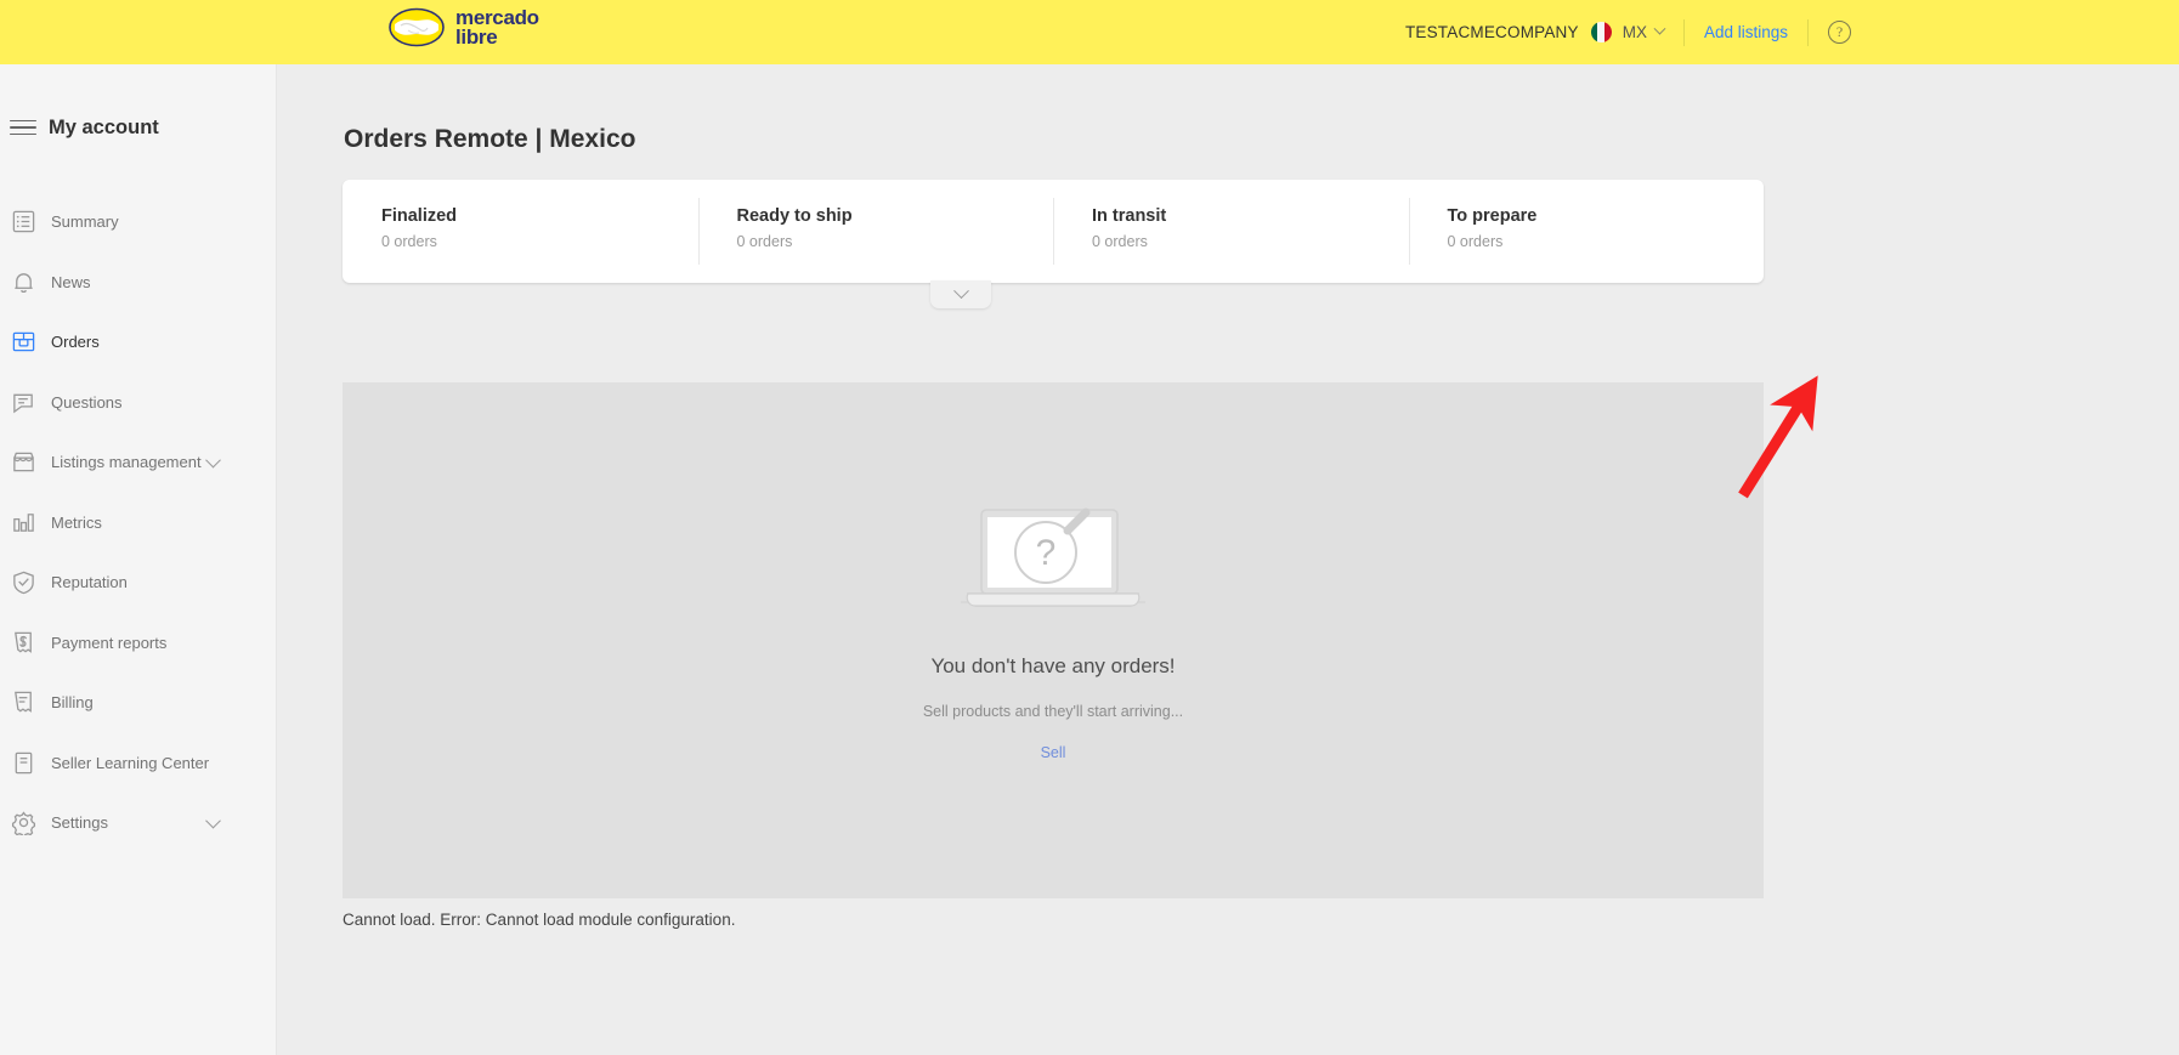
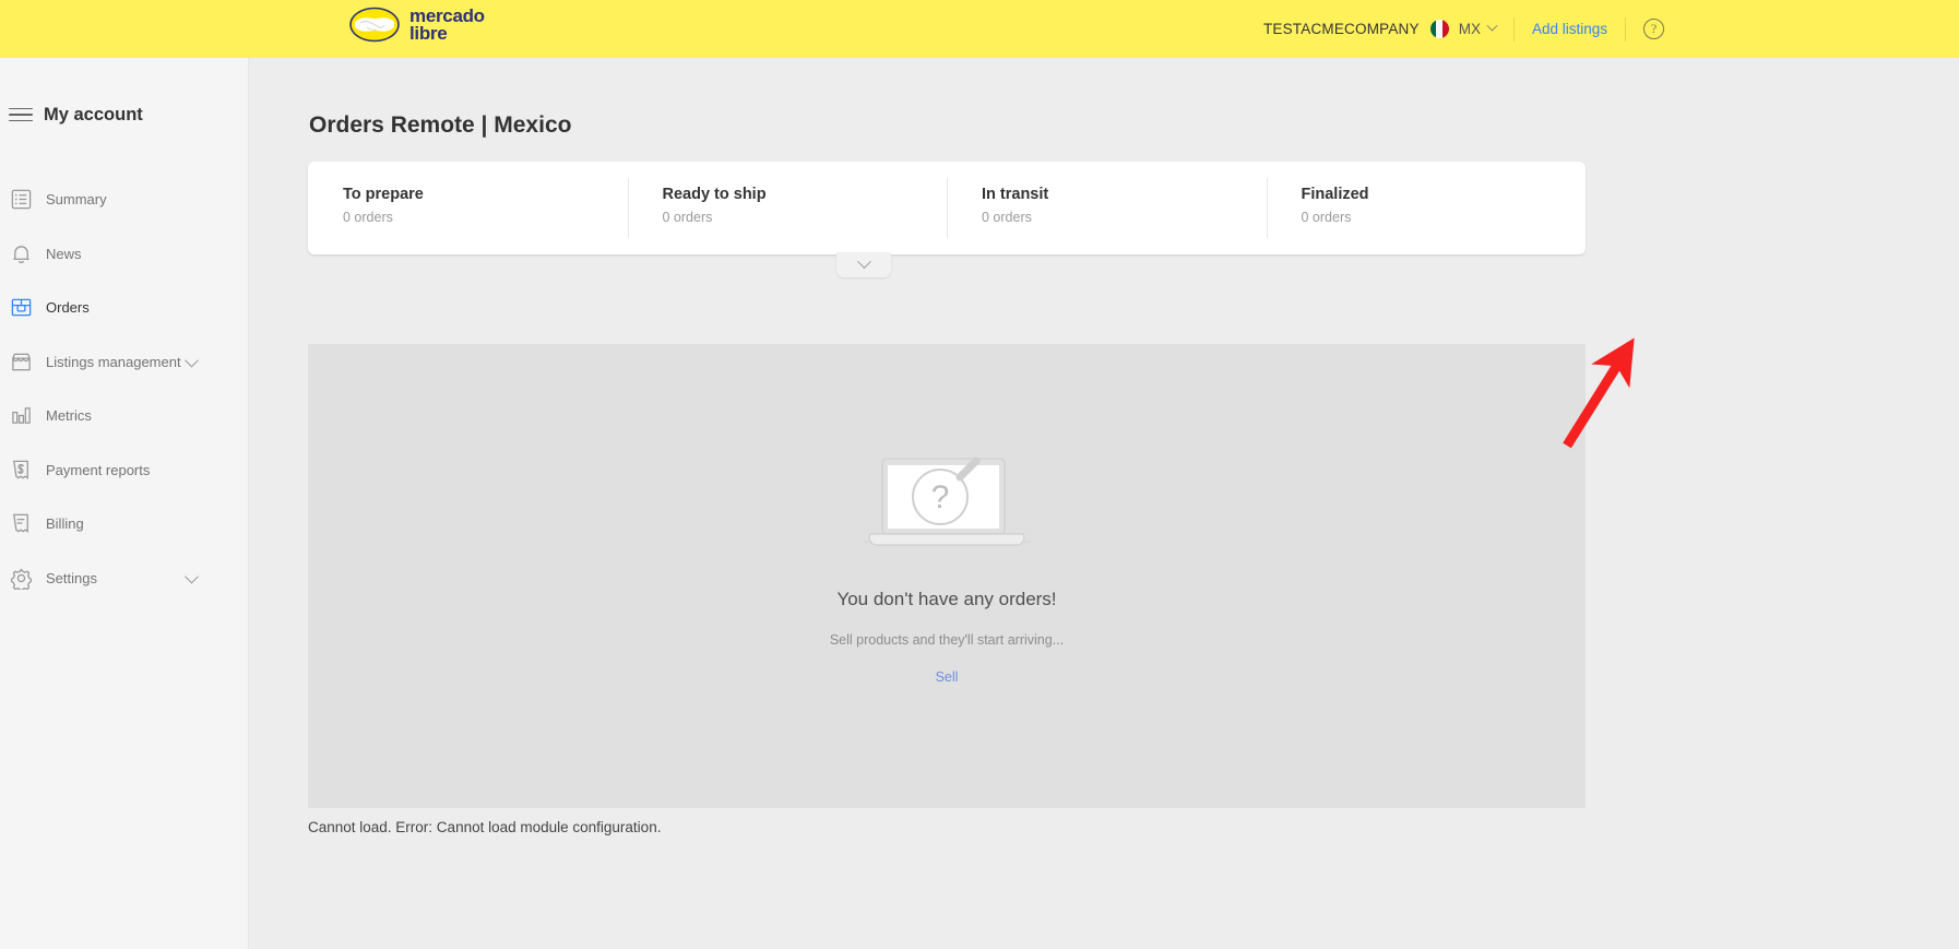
  mercado
  libre
  TESTACMECOMPANY
  MX
  Add listings
  ?
  My account
  Summary
  News
  Orders
- Questions
  Listings management
  Metrics
- Reputation
  Payment reports
  Billing
- Seller Learning Center
  Settings
  Orders Remote | Mexico
- Finalized
+ To prepare
  0 orders
  Ready to ship
  0 orders
  In transit
  0 orders
- To prepare
+ Finalized
  0 orders
  ?
  You don't have any orders!
  Sell products and they'll start arriving...
  Sell
  Cannot load. Error: Cannot load module configuration.
